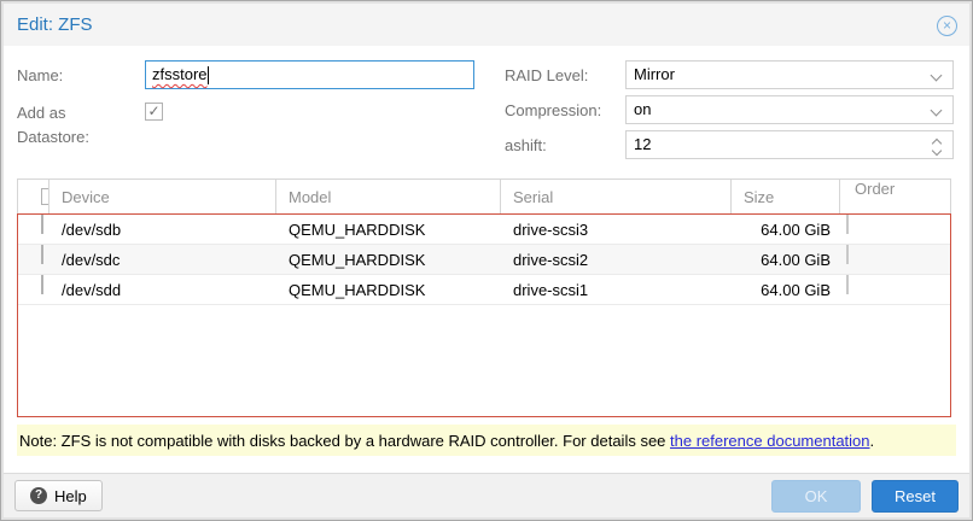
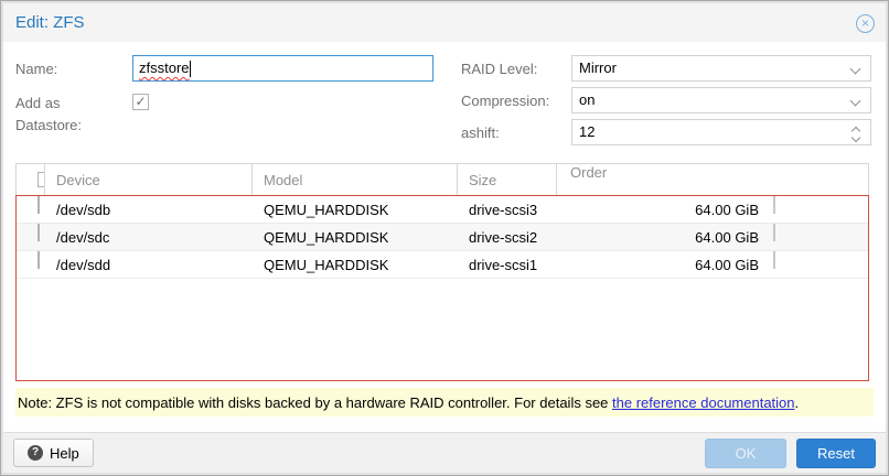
  Edit: ZFS
  ×
  Name:
  zfsstore
  Add as Datastore:
  ✓
  RAID Level:
  Mirror
  Compression:
  on
  ashift:
  12
  Device
  Model
- Serial
  Size
  Order
  /dev/sdb
  QEMU_HARDDISK
  drive-scsi3
  64.00 GiB
  /dev/sdc
  QEMU_HARDDISK
  drive-scsi2
  64.00 GiB
  /dev/sdd
  QEMU_HARDDISK
  drive-scsi1
  64.00 GiB
  Note: ZFS is not compatible with disks backed by a hardware RAID controller. For details see the reference documentation.
  ?
  Help
  OK
  Reset
